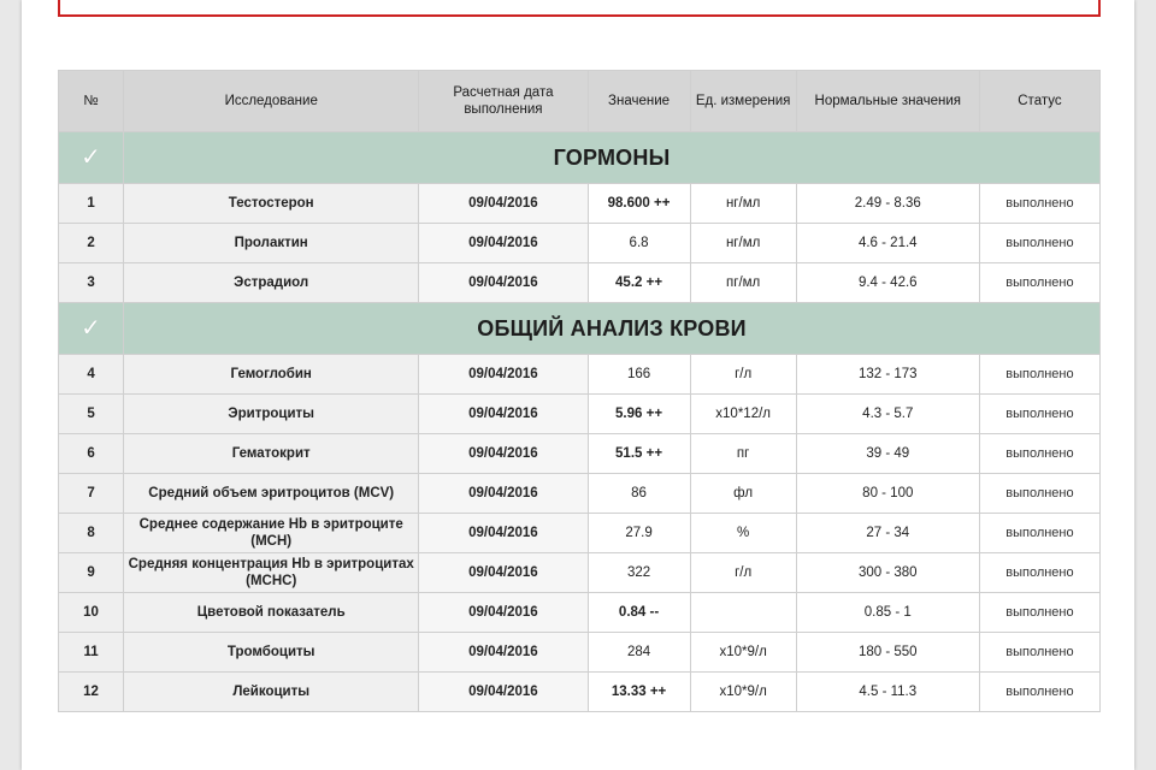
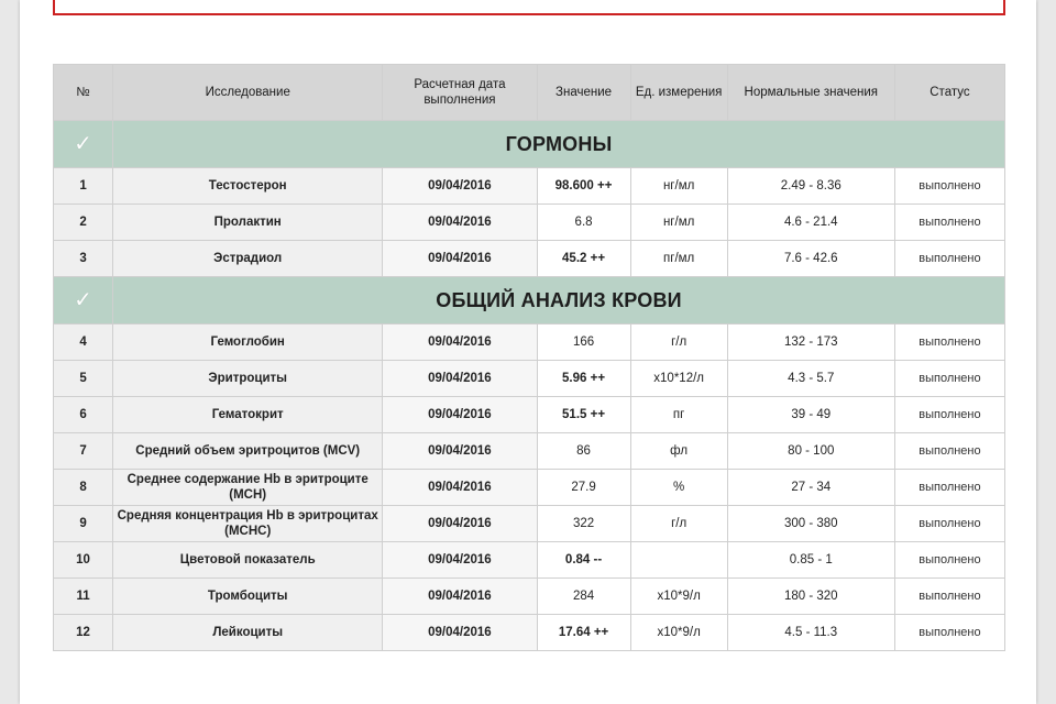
  №	Исследование	Расчетная дата выполнения	Значение	Ед. измерения	Нормальные значения	Статус
  ✓	ГОРМОНЫ
  1	Тестостерон	09/04/2016	98.600 ++	нг/мл	2.49 - 8.36	выполнено
  2	Пролактин	09/04/2016	6.8	нг/мл	4.6 - 21.4	выполнено
- 3	Эстрадиол	09/04/2016	45.2 ++	пг/мл	9.4 - 42.6	выполнено
+ 3	Эстрадиол	09/04/2016	45.2 ++	пг/мл	7.6 - 42.6	выполнено
  ✓	ОБЩИЙ АНАЛИЗ КРОВИ
  4	Гемоглобин	09/04/2016	166	г/л	132 - 173	выполнено
  5	Эритроциты	09/04/2016	5.96 ++	х10*12/л	4.3 - 5.7	выполнено
  6	Гематокрит	09/04/2016	51.5 ++	пг	39 - 49	выполнено
  7	Средний объем эритроцитов (MCV)	09/04/2016	86	фл	80 - 100	выполнено
  8	Среднее содержание Hb в эритроците (MCH)	09/04/2016	27.9	%	27 - 34	выполнено
  9	Средняя концентрация Hb в эритроцитах (MCHC)	09/04/2016	322	г/л	300 - 380	выполнено
  10	Цветовой показатель	09/04/2016	0.84 --		0.85 - 1	выполнено
- 11	Тромбоциты	09/04/2016	284	х10*9/л	180 - 550	выполнено
+ 11	Тромбоциты	09/04/2016	284	х10*9/л	180 - 320	выполнено
- 12	Лейкоциты	09/04/2016	13.33 ++	х10*9/л	4.5 - 11.3	выполнено
+ 12	Лейкоциты	09/04/2016	17.64 ++	х10*9/л	4.5 - 11.3	выполнено
